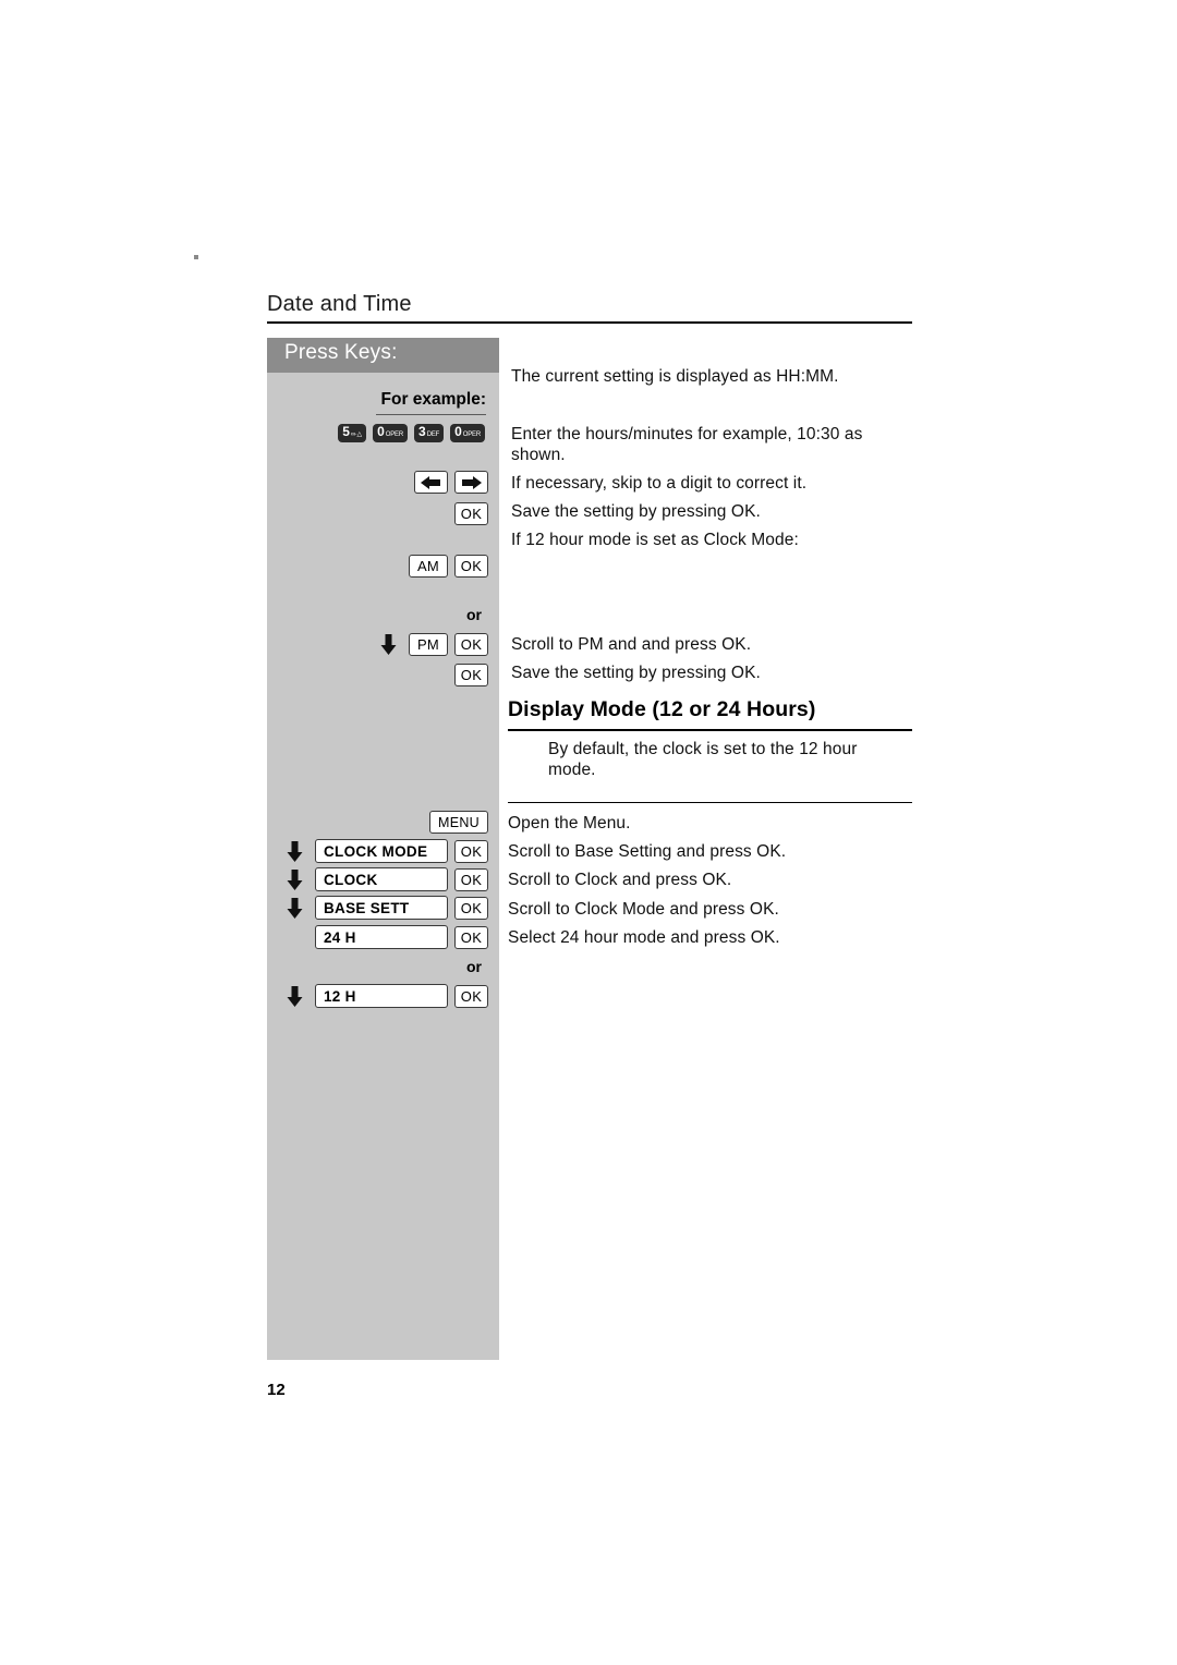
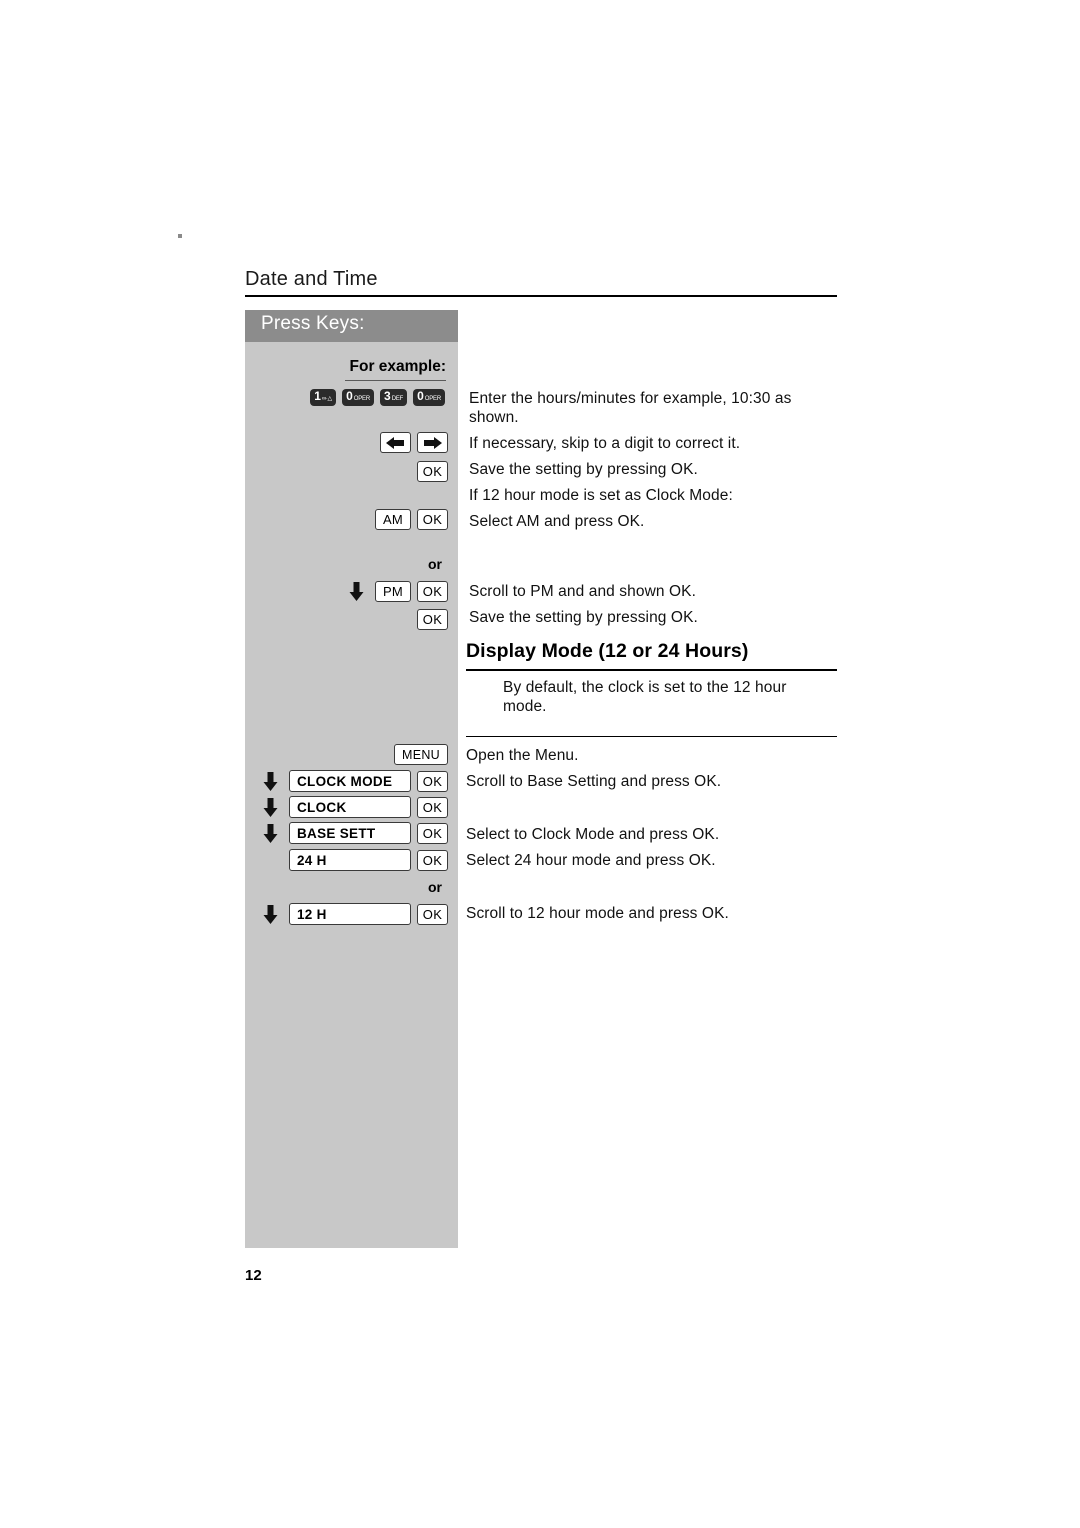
  Date and Time
  Press Keys:
  For example:
- 5
+ 1
  0
  3
  0
  OK
  AM
  OK
  or
  PM
  OK
  OK
  MENU
  CLOCK MODE
  OK
  CLOCK
  OK
  BASE SETT
  OK
  24 H
  OK
  or
  12 H
  OK
- The current setting is displayed as HH:MM.
  Enter the hours/minutes for example, 10:30 as
  shown.
  If necessary, skip to a digit to correct it.
  Save the setting by pressing OK.
  If 12 hour mode is set as Clock Mode:
+ Select AM and press OK.
- Scroll to PM and and press OK.
+ Scroll to PM and and shown OK.
  Save the setting by pressing OK.
  Display Mode (12 or 24 Hours)
  By default, the clock is set to the 12 hour
  mode.
  Open the Menu.
  Scroll to Base Setting and press OK.
- Scroll to Clock and press OK.
- Scroll to Clock Mode and press OK.
+ Select to Clock Mode and press OK.
  Select 24 hour mode and press OK.
+ Scroll to 12 hour mode and press OK.
  12
